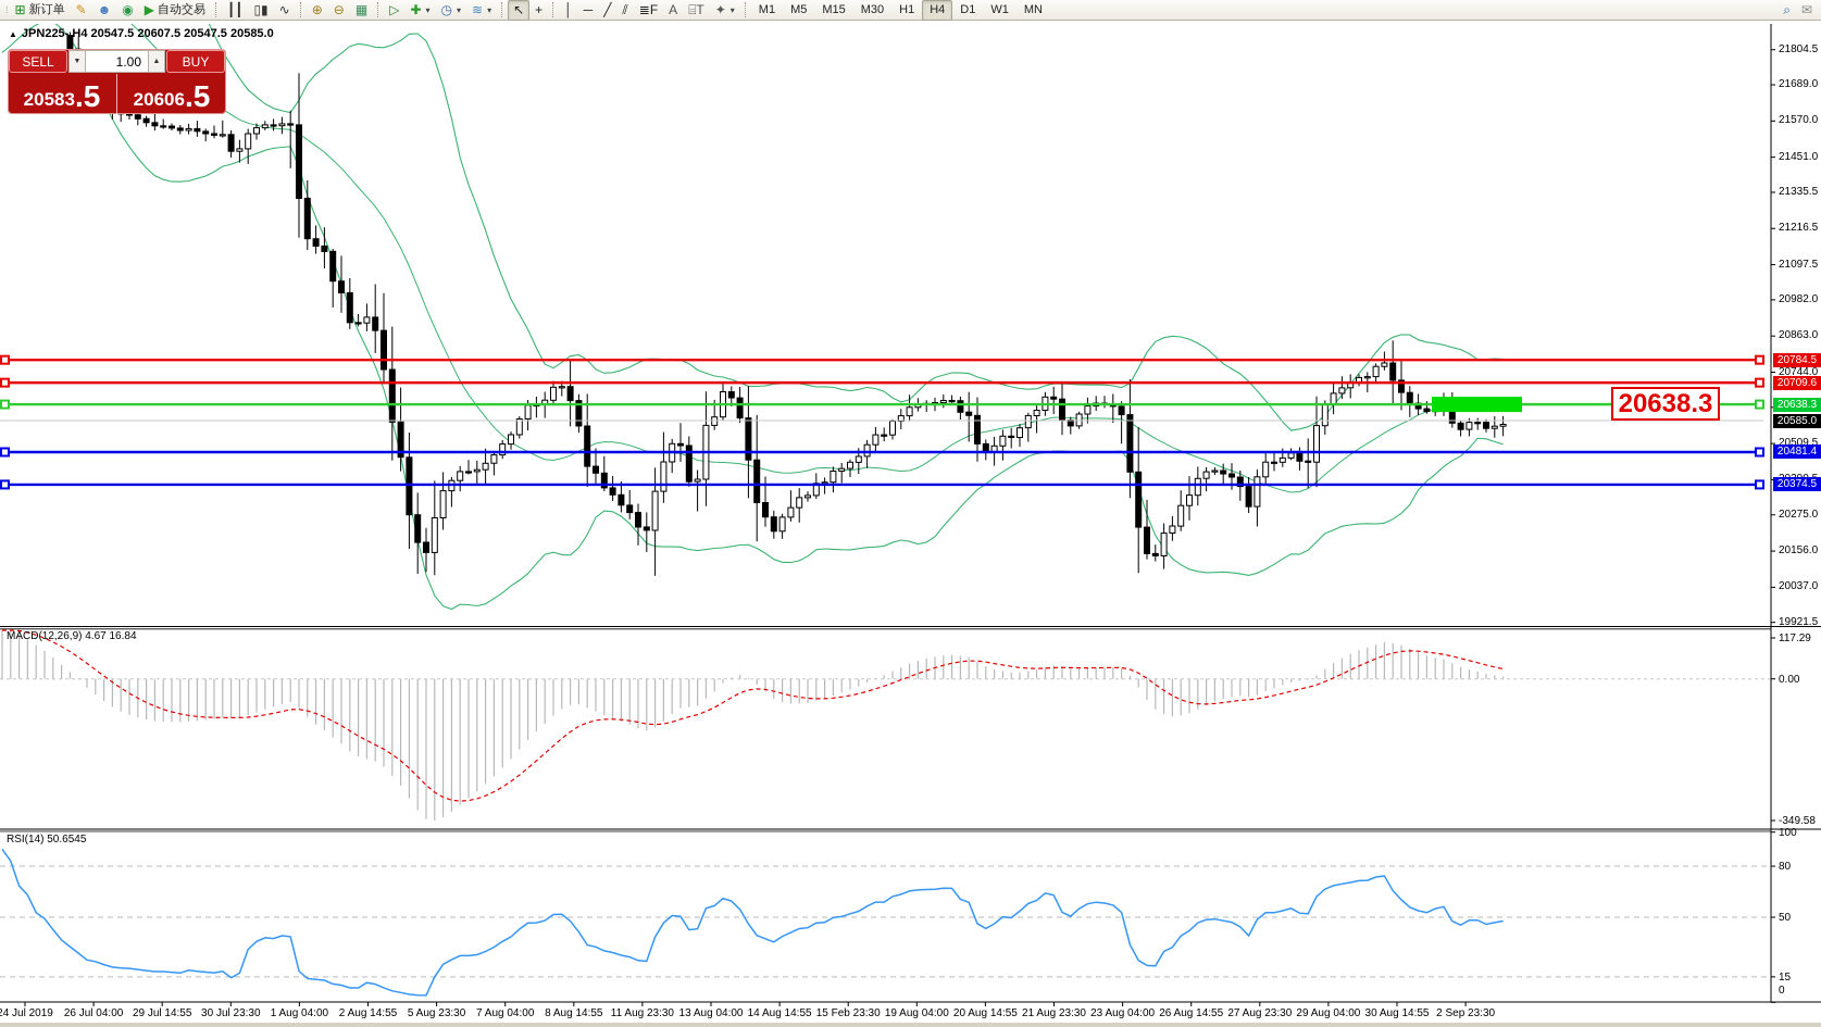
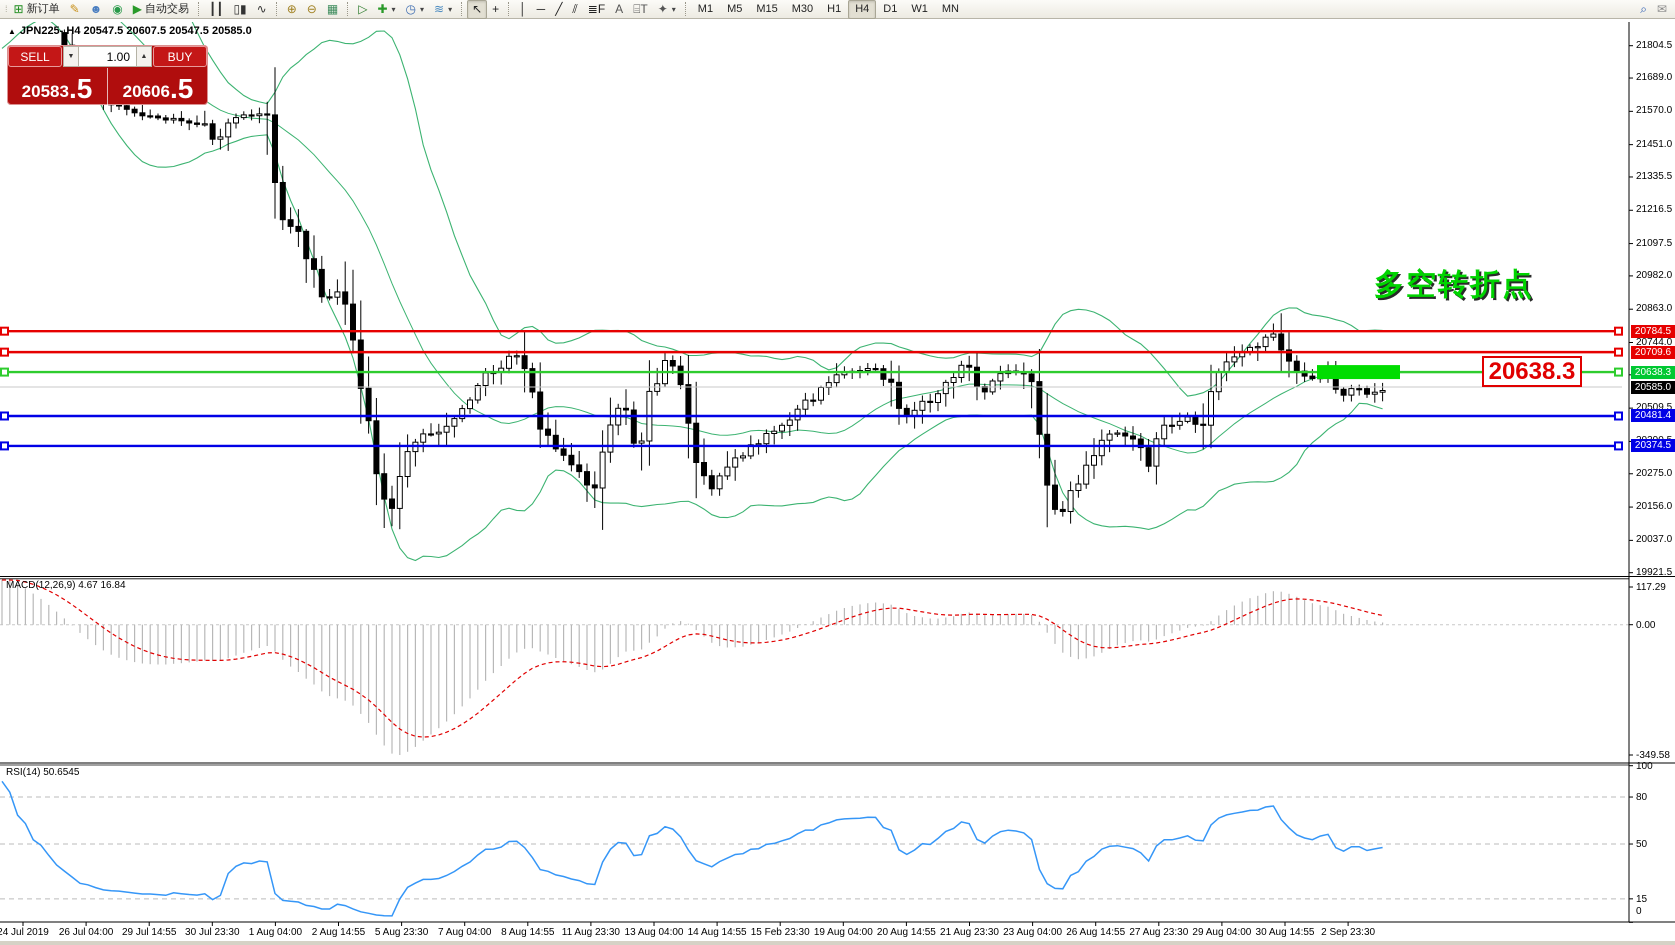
  ⁞
  ⊞
  新订单
  ✎
  ☻
  ◉
  ▶
  自动交易
  ┃┃
  ▯▮
  ∿
  ⊕
  ⊖
  ▦
  ▷
  ✚
  ▾
  ◷
  ▾
  ≋
  ▾
  ↖
  +
  │
  ─
  ╱
  ⫽
  ≣F
  A
  ⌸T
  ✦
  ▾
  M1
  M5
  M15
  M30
  H1
  H4
  D1
  W1
  MN
  ⌕
  ✉
  ▲ JPN225-,H4 20547.5 20607.5 20547.5 20585.0
  SELL
  1.00
  BUY
  20583
  .5
  20606
  .5
+ 多空转折点
  20638.3
  MACD(12,26,9) 4.67 16.84
  RSI(14) 50.6545
  117.29
  0.00
  -349.58
  21804.5
  21689.0
  21570.0
  21451.0
  21335.5
  21216.5
  21097.5
  20982.0
  20863.0
  20744.0
  20509.5
  20275.0
  20156.0
  20037.0
  19921.5
  20784.5
  20709.6
  20638.3
  20585.0
  20481.4
  20374.5
  100
  80
  50
  15
  0
  4 Jul 2019
  26 Jul 04:00
  29 Jul 14:55
  30 Jul 23:30
  1 Aug 04:00
  2 Aug 14:55
  5 Aug 23:30
  7 Aug 04:00
  8 Aug 14:55
  11 Aug 23:30
  13 Aug 04:00
  14 Aug 14:55
  15 Feb 23:30
  19 Aug 04:00
  20 Aug 14:55
  21 Aug 23:30
  23 Aug 04:00
  26 Aug 14:55
  27 Aug 23:30
  29 Aug 04:00
  30 Aug 14:55
  2 Sep 23:30
